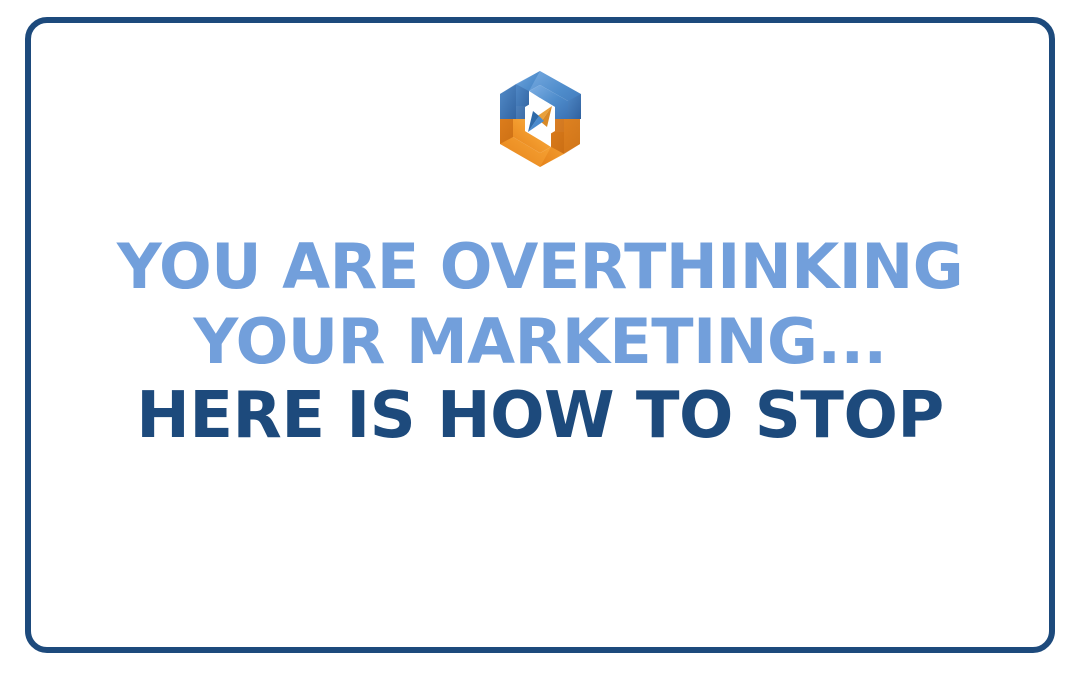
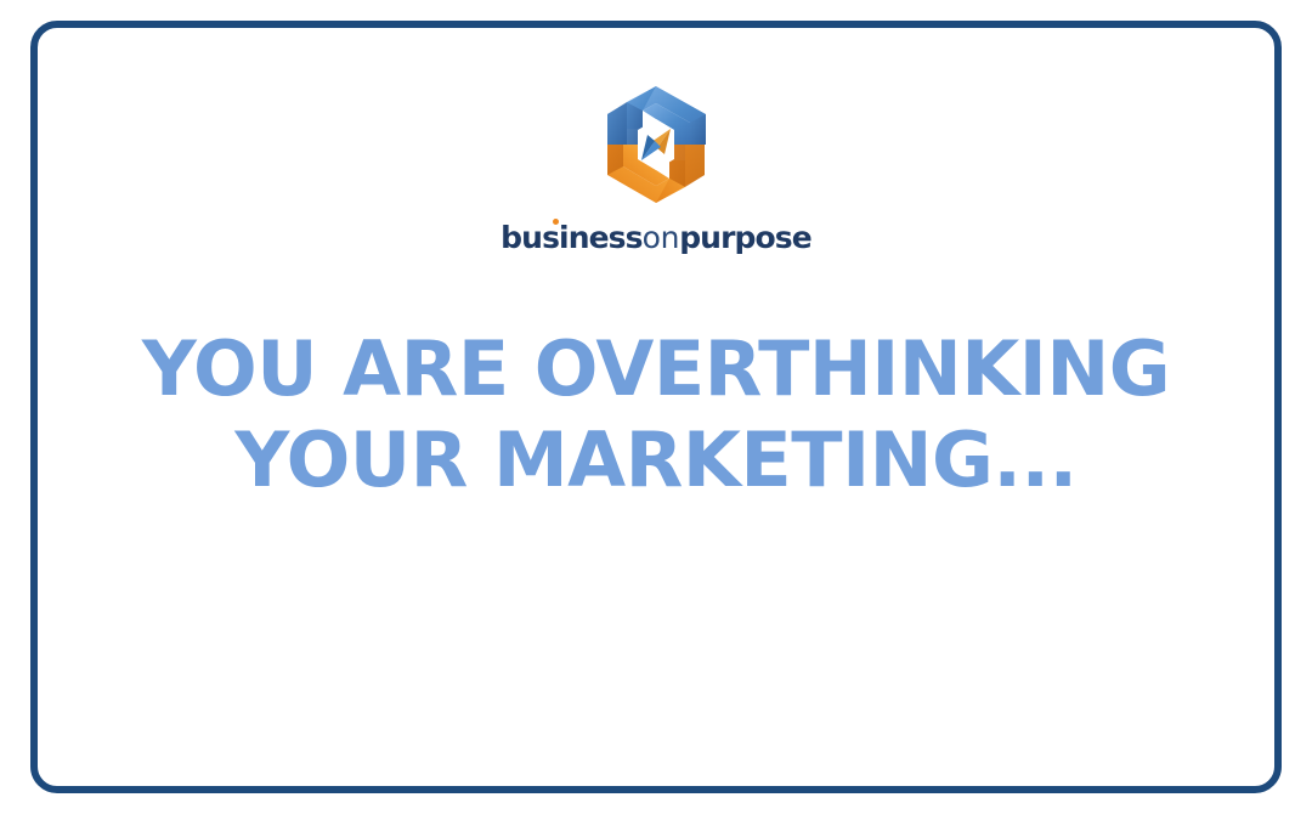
+ business
+ on
+ purpose
  YOU ARE OVERTHINKING
  YOUR MARKETING...
- HERE IS HOW TO STOP
